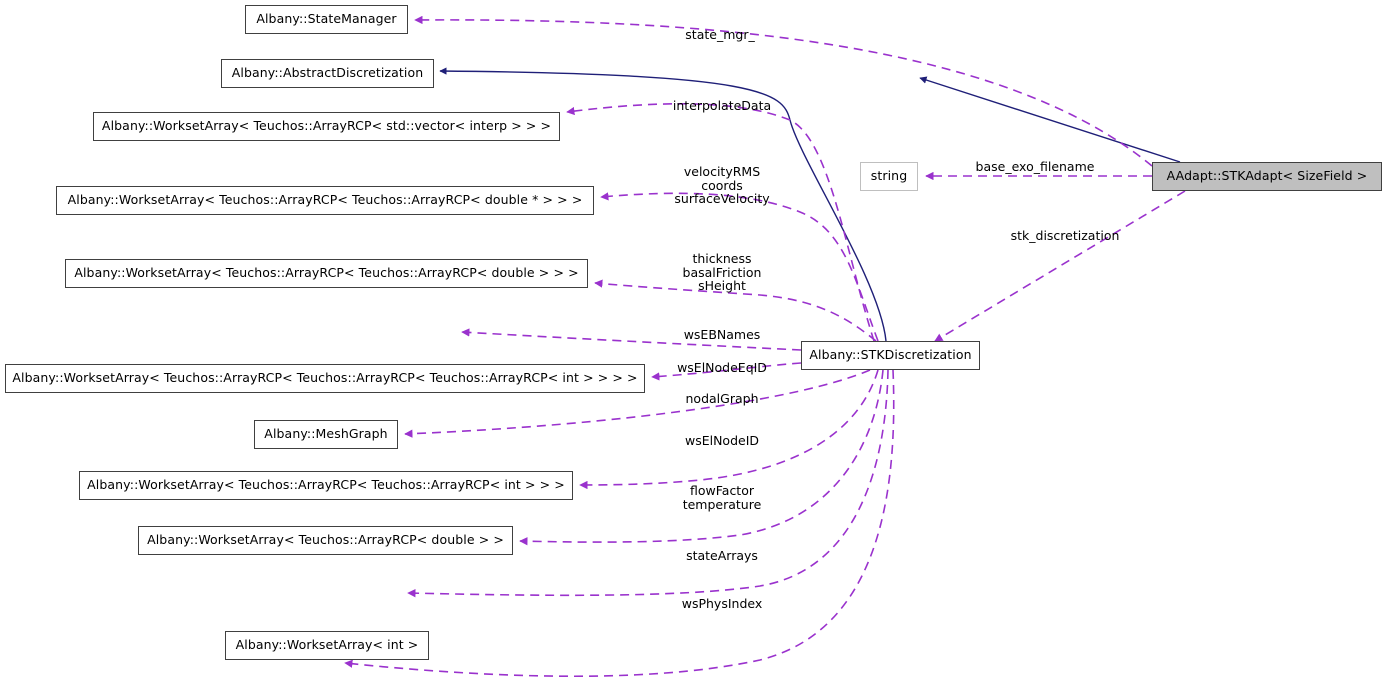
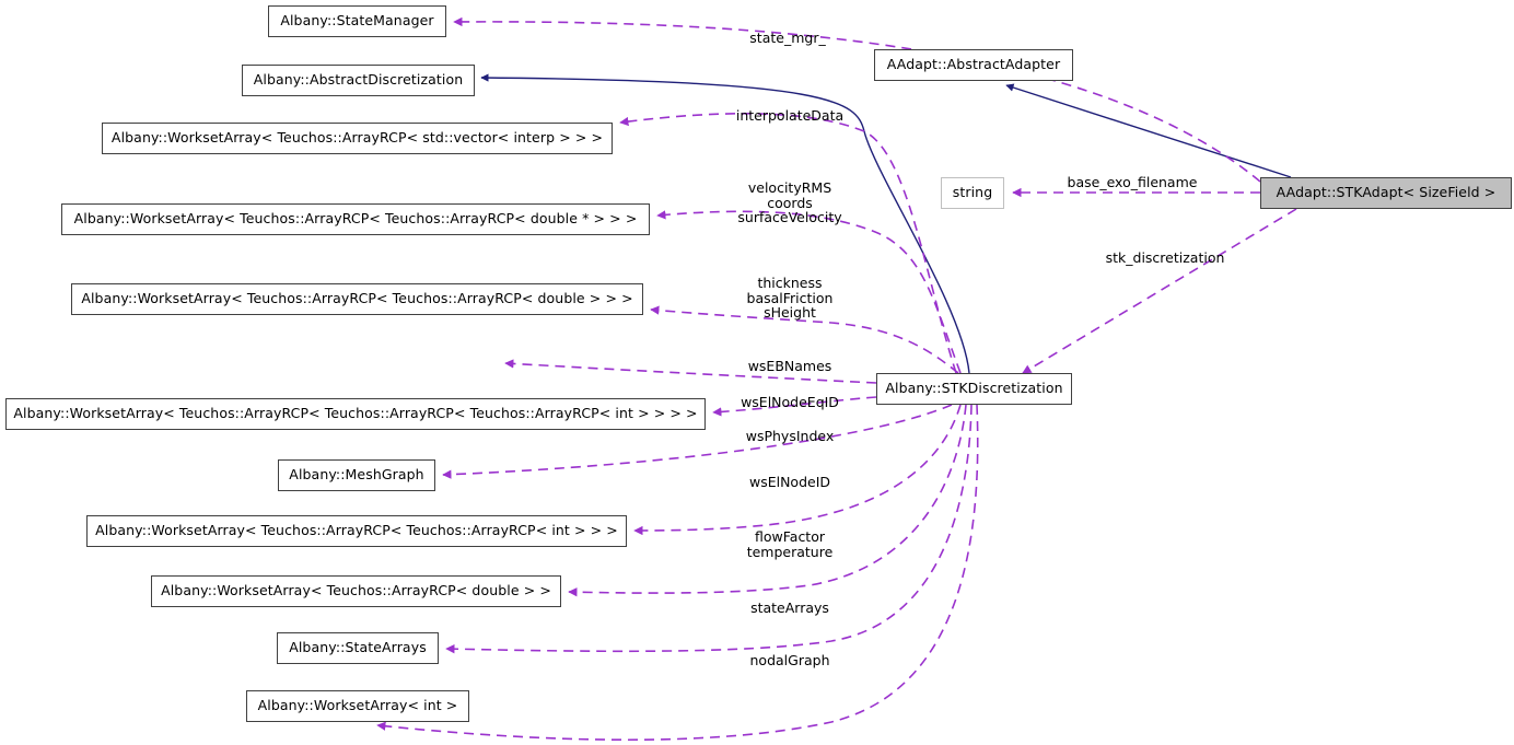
  Albany::StateManager
  Albany::AbstractDiscretization
  Albany::WorksetArray< Teuchos::ArrayRCP< std::vector< interp > > >
  Albany::WorksetArray< Teuchos::ArrayRCP< Teuchos::ArrayRCP< double * > > >
  Albany::WorksetArray< Teuchos::ArrayRCP< Teuchos::ArrayRCP< double > > >
  Albany::WorksetArray< Teuchos::ArrayRCP< Teuchos::ArrayRCP< Teuchos::ArrayRCP< int > > > >
  Albany::MeshGraph
  Albany::WorksetArray< Teuchos::ArrayRCP< Teuchos::ArrayRCP< int > > >
  Albany::WorksetArray< Teuchos::ArrayRCP< double > >
+ Albany::StateArrays
  Albany::WorksetArray< int >
+ AAdapt::AbstractAdapter
  string
  Albany::STKDiscretization
  AAdapt::STKAdapt< SizeField >
  state_mgr_
  interpolateData
  velocityRMS
  coords
  surfaceVelocity
  base_exo_filename
  thickness
  basalFriction
  sHeight
  stk_discretization
  wsEBNames
  wsElNodeEqID
- nodalGraph
+ wsPhysIndex
  wsElNodeID
  flowFactor
  temperature
  stateArrays
- wsPhysIndex
+ nodalGraph
